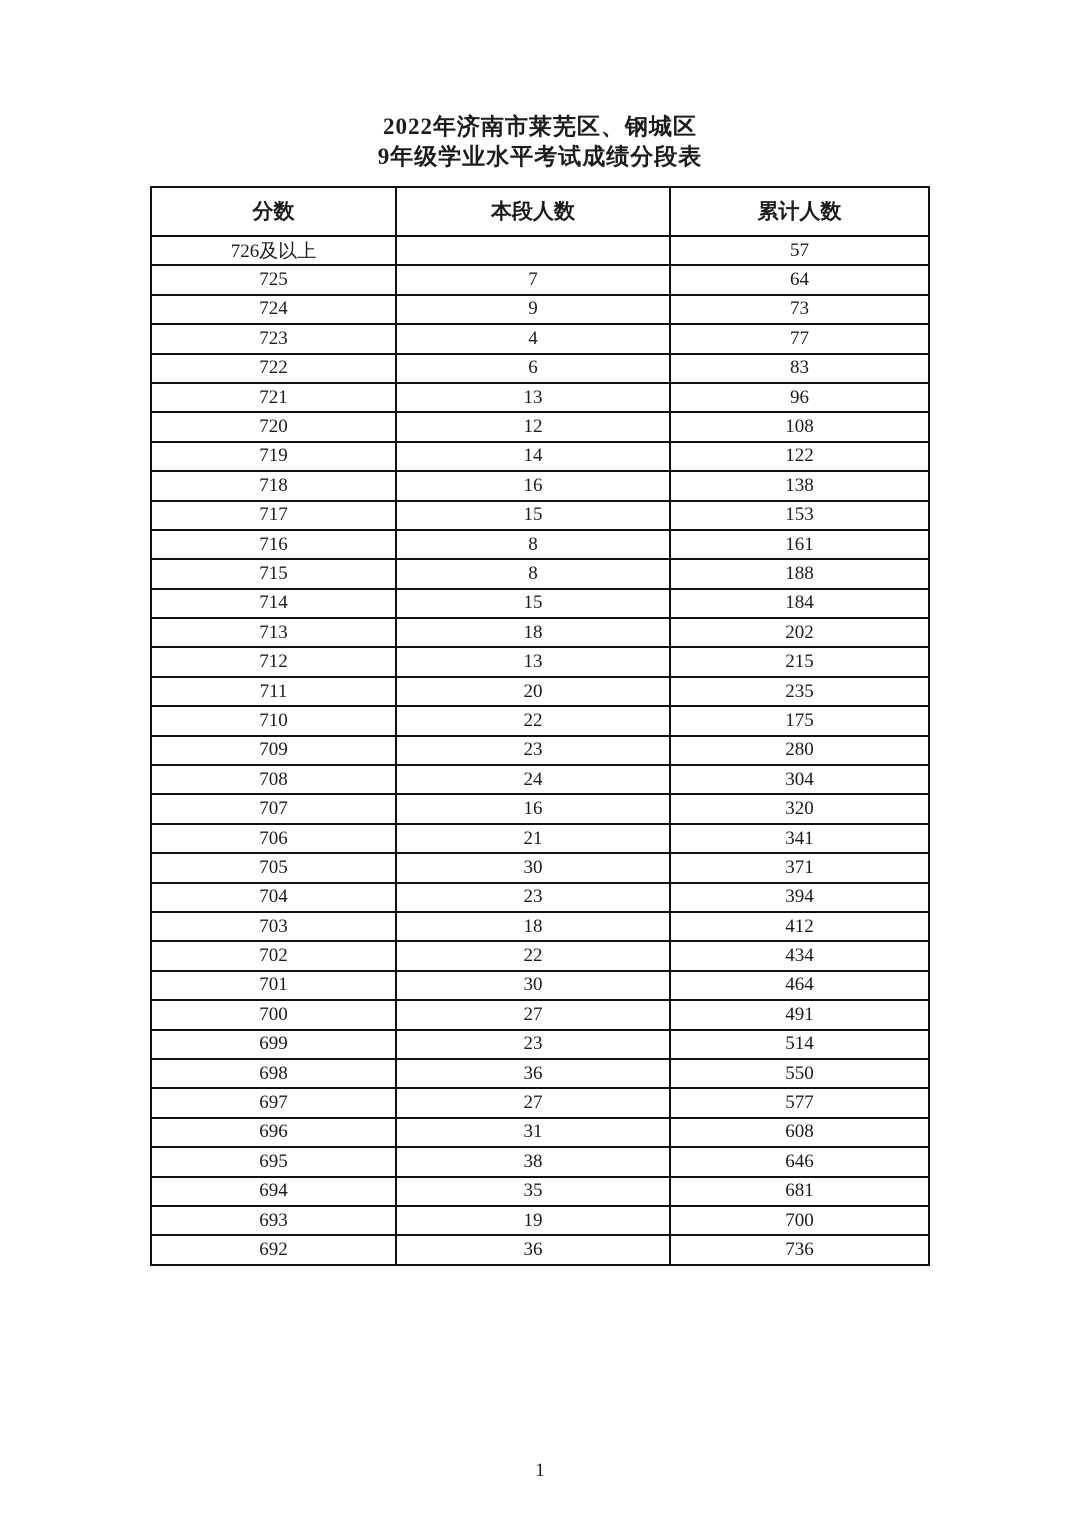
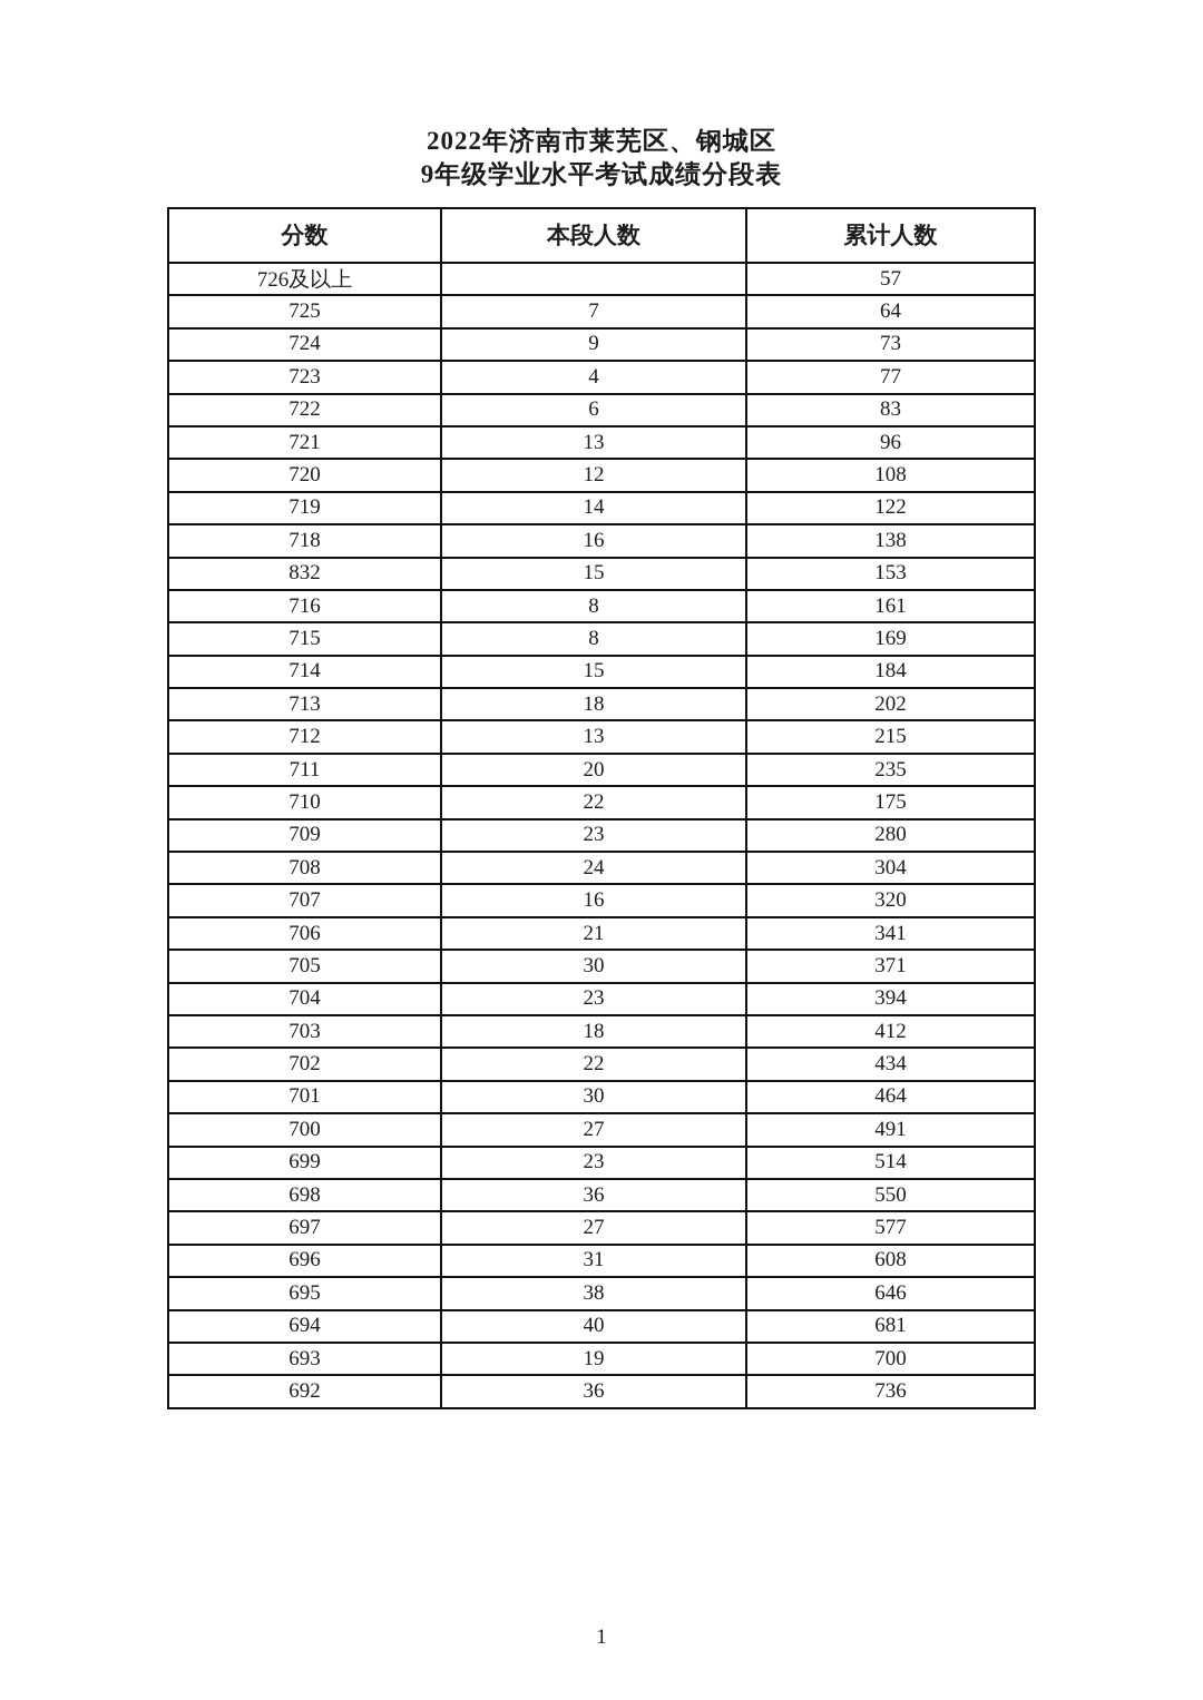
  2022年济南市莱芜区、钢城区
  9年级学业水平考试成绩分段表
  分数	本段人数	累计人数
  726及以上		57
  725	7	64
  724	9	73
  723	4	77
  722	6	83
  721	13	96
  720	12	108
  719	14	122
  718	16	138
- 717	15	153
+ 832	15	153
  716	8	161
- 715	8	188
+ 715	8	169
  714	15	184
  713	18	202
  712	13	215
  711	20	235
  710	22	175
  709	23	280
  708	24	304
  707	16	320
  706	21	341
  705	30	371
  704	23	394
  703	18	412
  702	22	434
  701	30	464
  700	27	491
  699	23	514
  698	36	550
  697	27	577
  696	31	608
  695	38	646
- 694	35	681
+ 694	40	681
  693	19	700
  692	36	736
  1
